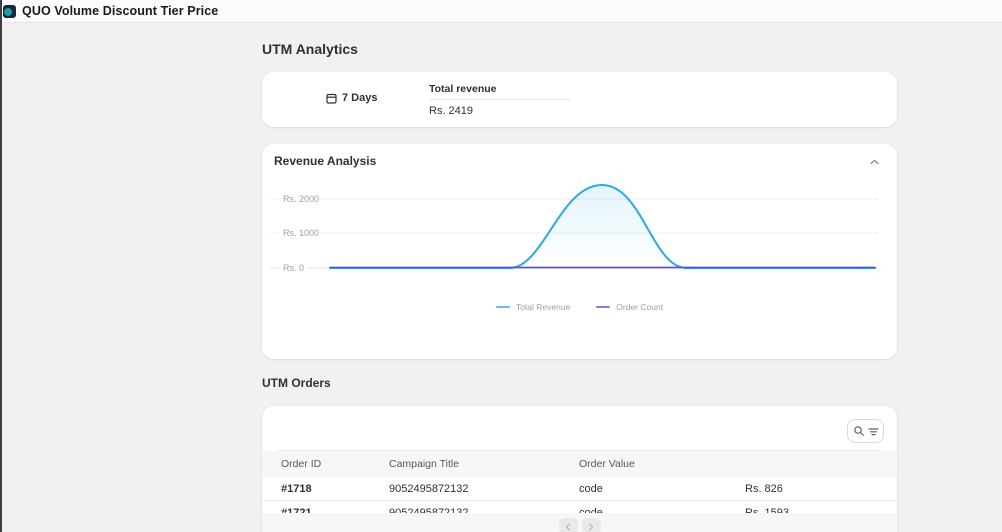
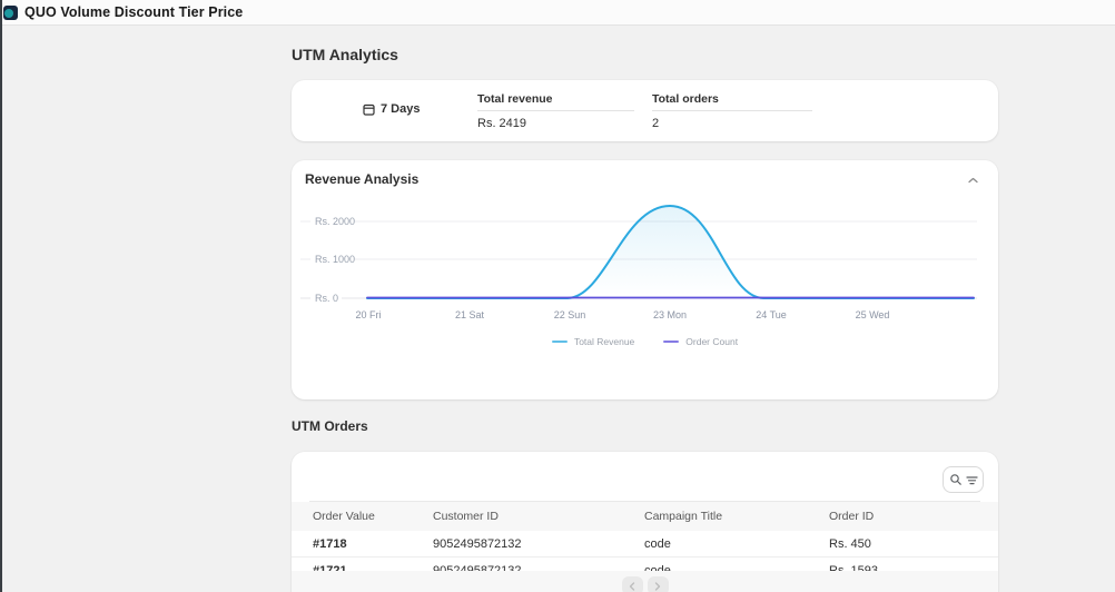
  QUO Volume Discount Tier Price
  UTM Analytics
  7 Days
  Total revenue
  Rs. 2419
+ Total orders
+ 2
  Revenue Analysis
  Rs. 2000
  Rs. 1000
  Rs. 0
+ 20 Fri
+ 21 Sat
+ 22 Sun
+ 23 Mon
+ 24 Tue
+ 25 Wed
  Total Revenue
  Order Count
  UTM Orders
- Order ID
+ Order Value
+ Customer ID
  Campaign Title
- Order Value
+ Order ID
  #1718
  9052495872132
  code
- Rs. 826
+ Rs. 450
